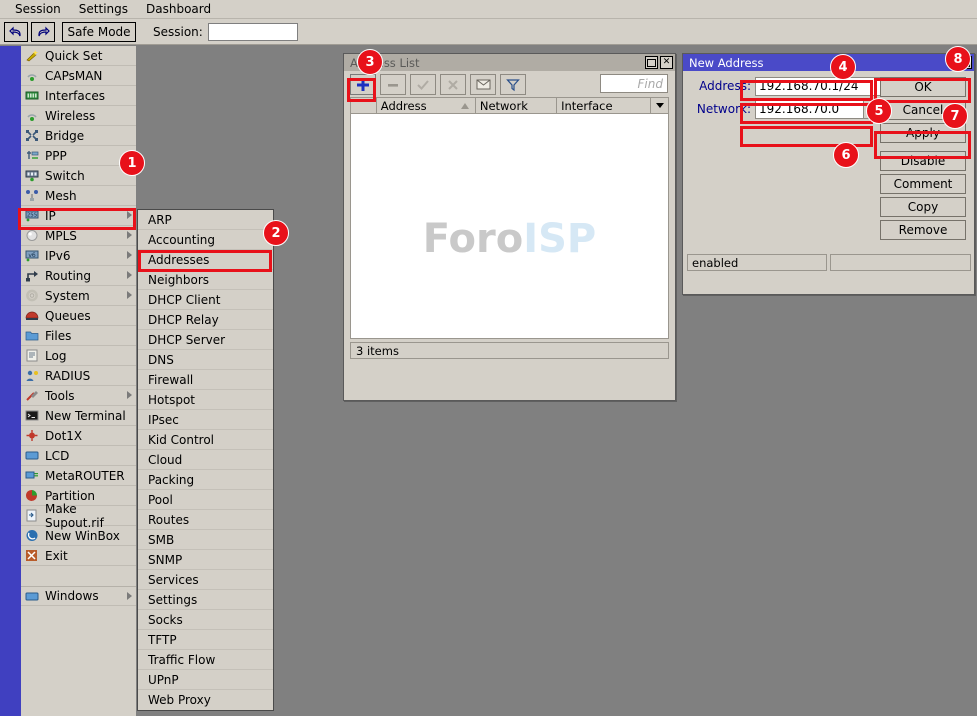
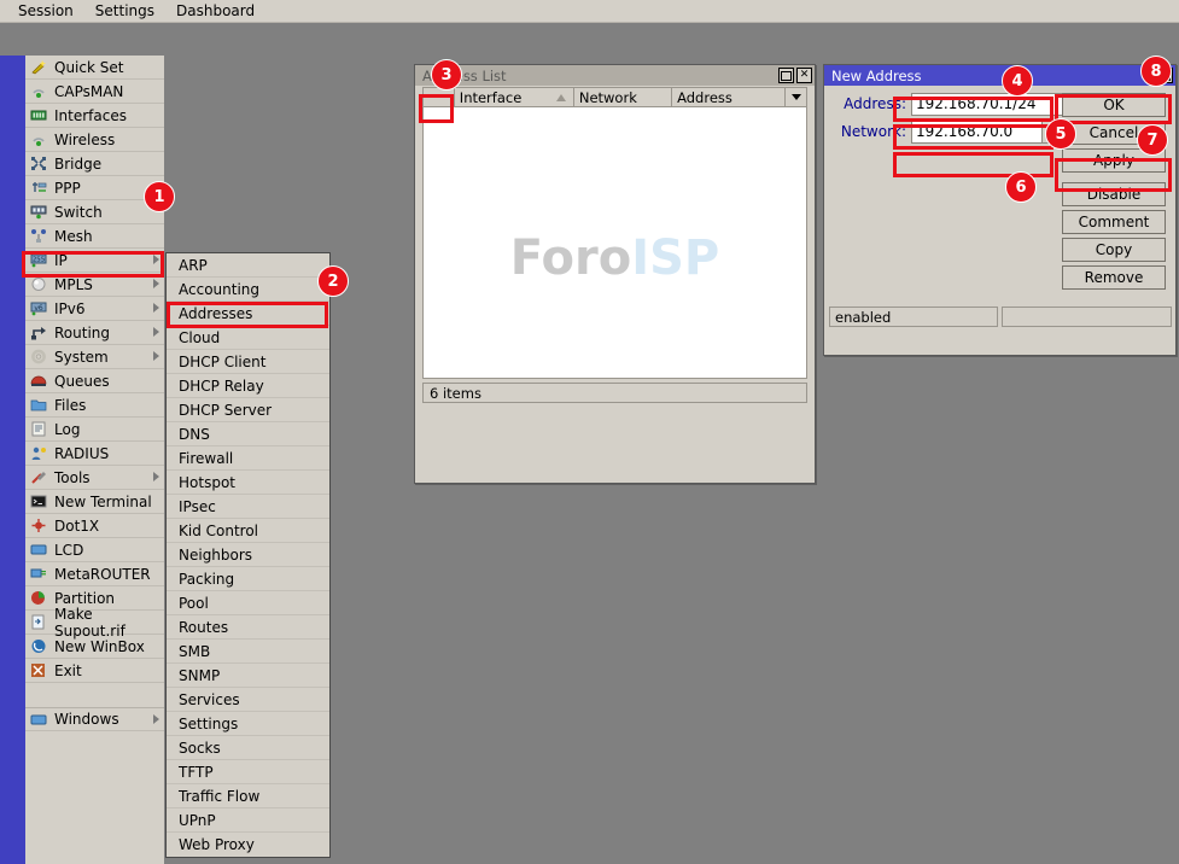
  Session
  Settings
  Dashboard
- Safe Mode
- Session:
  Quick Set
  CAPsMAN
  Interfaces
  Wireless
  Bridge
  PPP
  Switch
  Mesh
  IP
  MPLS
  IPv6
  Routing
  System
  Queues
  Files
  Log
  RADIUS
  Tools
  New Terminal
  Dot1X
  LCD
  MetaROUTER
  Partition
  Make Supout.rif
  New WinBox
  Exit
  Windows
  ARP
  Accounting
  Addresses
- Neighbors
+ Cloud
  DHCP Client
  DHCP Relay
  DHCP Server
  DNS
  Firewall
  Hotspot
  IPsec
  Kid Control
- Cloud
+ Neighbors
  Packing
  Pool
  Routes
  SMB
  SNMP
  Services
  Settings
  Socks
  TFTP
  Traffic Flow
  UPnP
  Web Proxy
  ✕
- Find
- Address
+ Interface
  Network
- Interface
+ Address
  ForoISP
- 3 items
+ 6 items
  New Address
  Address:
  192.168.70.1/24
  Network:
  192.168.70.0
  OK
  Cancel
  Apply
  Disable
  Comment
  Copy
  Remove
  enabled
  1
  2
  3
  4
  5
  6
  7
  8
